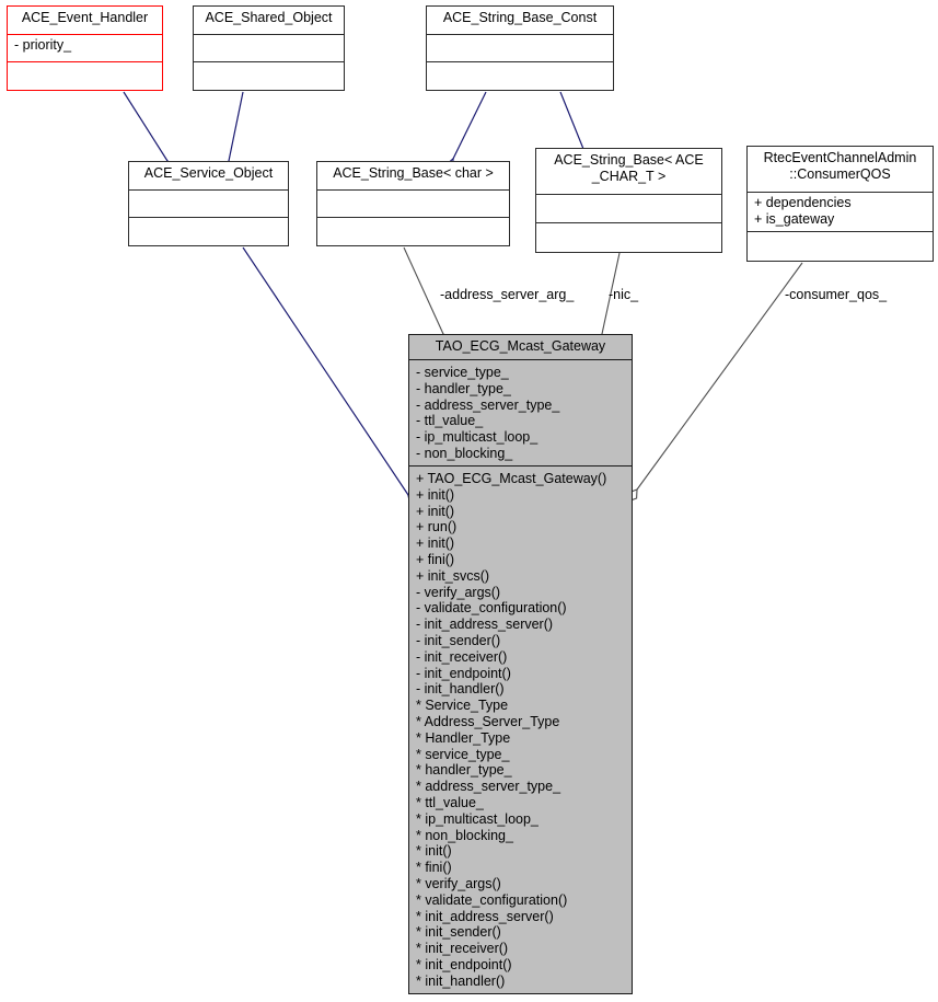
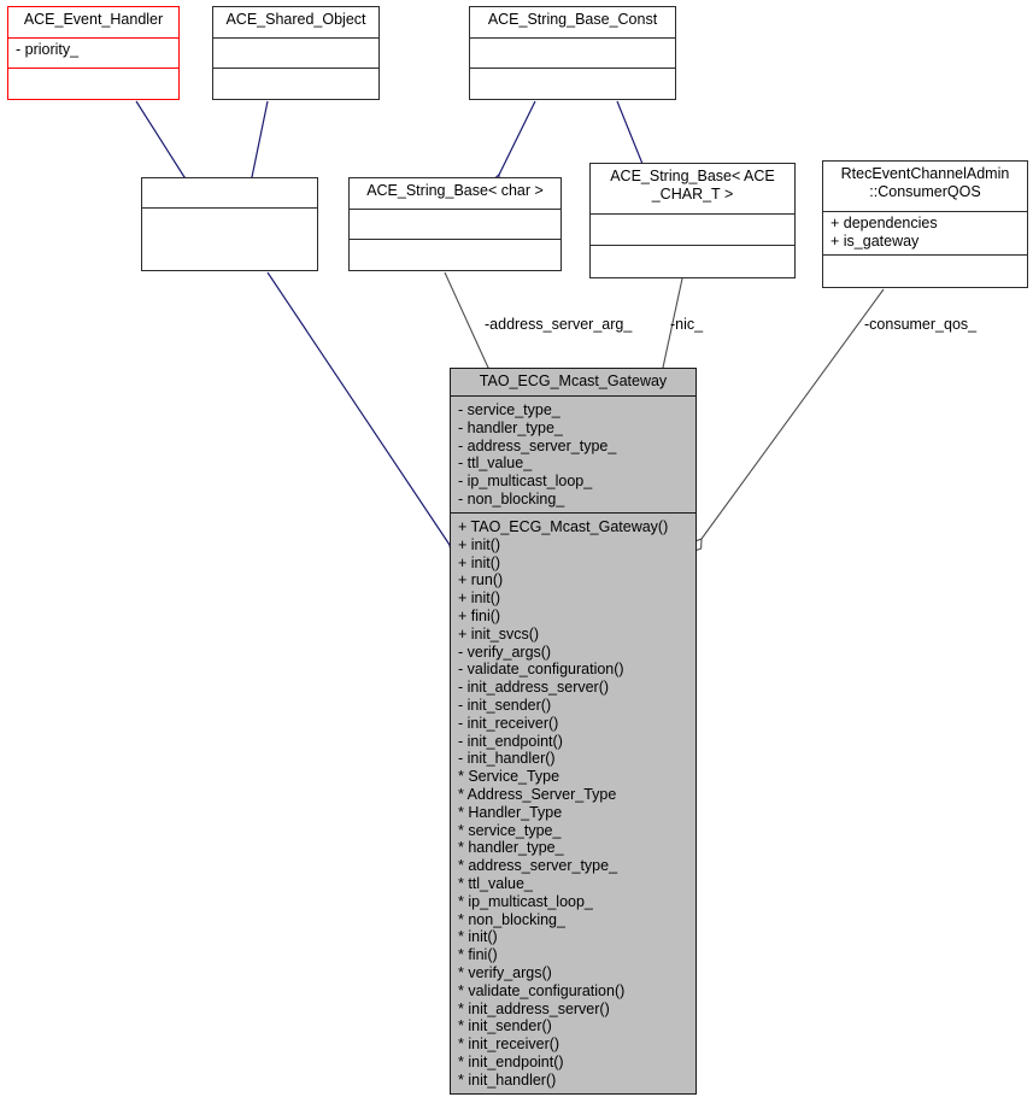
  ACE_Event_Handler
  - priority_
  ACE_Shared_Object
  ACE_String_Base_Const
- ACE_Service_Object
  ACE_String_Base< char >
  ACE_String_Base< ACE
  _CHAR_T >
  RtecEventChannelAdmin
  ::ConsumerQOS
  + dependencies
  + is_gateway
  TAO_ECG_Mcast_Gateway
  - service_type_
  - handler_type_
  - address_server_type_
  - ttl_value_
  - ip_multicast_loop_
  - non_blocking_
  + TAO_ECG_Mcast_Gateway()
  + init()
  + init()
  + run()
  + init()
  + fini()
  + init_svcs()
  - verify_args()
  - validate_configuration()
  - init_address_server()
  - init_sender()
  - init_receiver()
  - init_endpoint()
  - init_handler()
  * Service_Type
  * Address_Server_Type
  * Handler_Type
  * service_type_
  * handler_type_
  * address_server_type_
  * ttl_value_
  * ip_multicast_loop_
  * non_blocking_
  * init()
  * fini()
  * verify_args()
  * validate_configuration()
  * init_address_server()
  * init_sender()
  * init_receiver()
  * init_endpoint()
  * init_handler()
  -address_server_arg_
  -nic_
  -consumer_qos_
